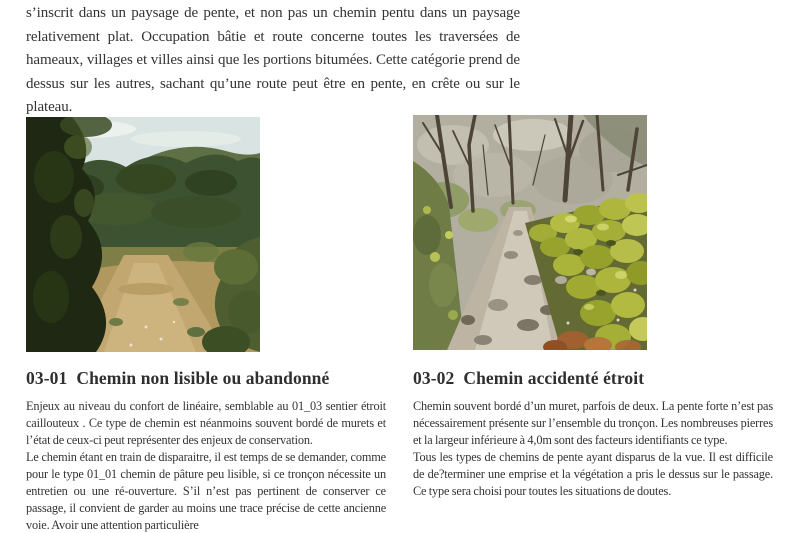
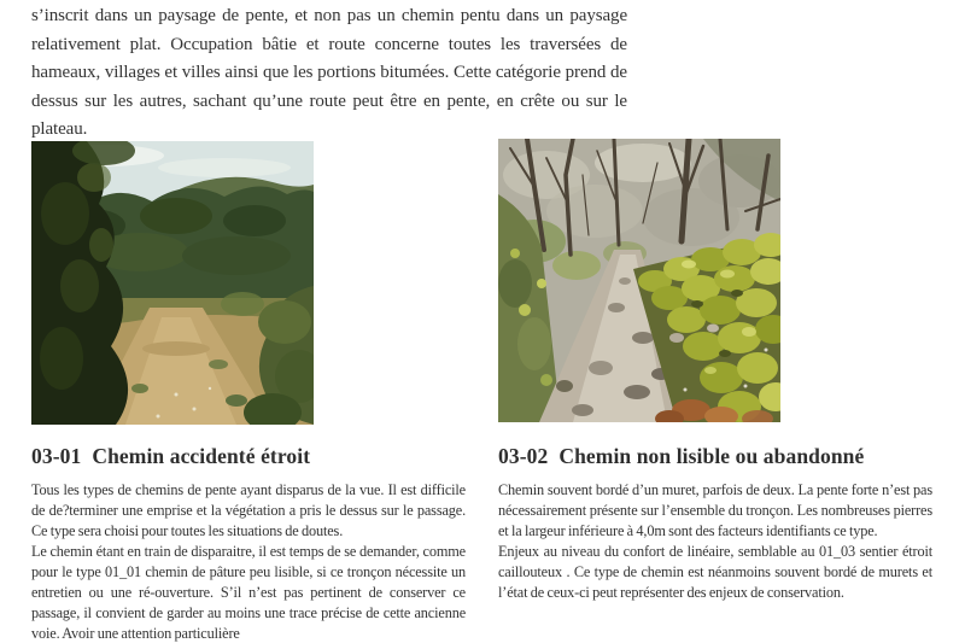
  s’inscrit dans un paysage de pente, et non pas un chemin pentu dans un paysage relativement plat. Occupation bâtie et route concerne toutes les traversées de hameaux, villages et villes ainsi que les portions bitumées. Cette catégorie prend de dessus sur les autres, sachant qu’une route peut être en pente, en crête ou sur le plateau.
- 03-01 Chemin non lisible ou abandonné
+ 03-01 Chemin accidenté étroit
- Enjeux au niveau du confort de linéaire, semblable au 01_03 sentier étroit caillouteux . Ce type de chemin est néanmoins souvent bordé de murets et l’état de ceux-ci peut représenter des enjeux de conservation.
+ Tous les types de chemins de pente ayant disparus de la vue. Il est difficile de de?terminer une emprise et la végétation a pris le dessus sur le passage. Ce type sera choisi pour toutes les situations de doutes.
  Le chemin étant en train de disparaitre, il est temps de se demander, comme pour le type 01_01 chemin de pâture peu lisible, si ce tronçon nécessite un entretien ou une ré-ouverture. S’il n’est pas pertinent de conserver ce passage, il convient de garder au moins une trace précise de cette ancienne voie. Avoir une attention particulière
- 03-02 Chemin accidenté étroit
+ 03-02 Chemin non lisible ou abandonné
  Chemin souvent bordé d’un muret, parfois de deux. La pente forte n’est pas nécessairement présente sur l’ensemble du tronçon. Les nombreuses pierres et la largeur inférieure à 4,0m sont des facteurs identifiants ce type.
- Tous les types de chemins de pente ayant disparus de la vue. Il est difficile de de?terminer une emprise et la végétation a pris le dessus sur le passage. Ce type sera choisi pour toutes les situations de doutes.
+ Enjeux au niveau du confort de linéaire, semblable au 01_03 sentier étroit caillouteux . Ce type de chemin est néanmoins souvent bordé de murets et l’état de ceux-ci peut représenter des enjeux de conservation.
